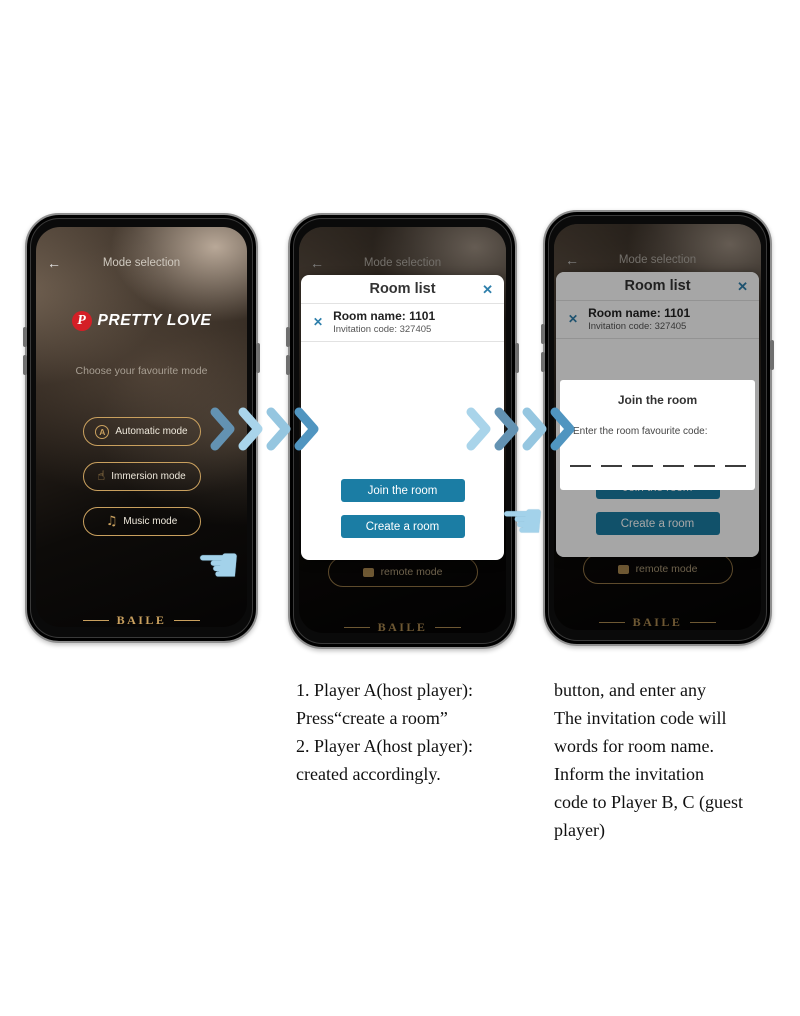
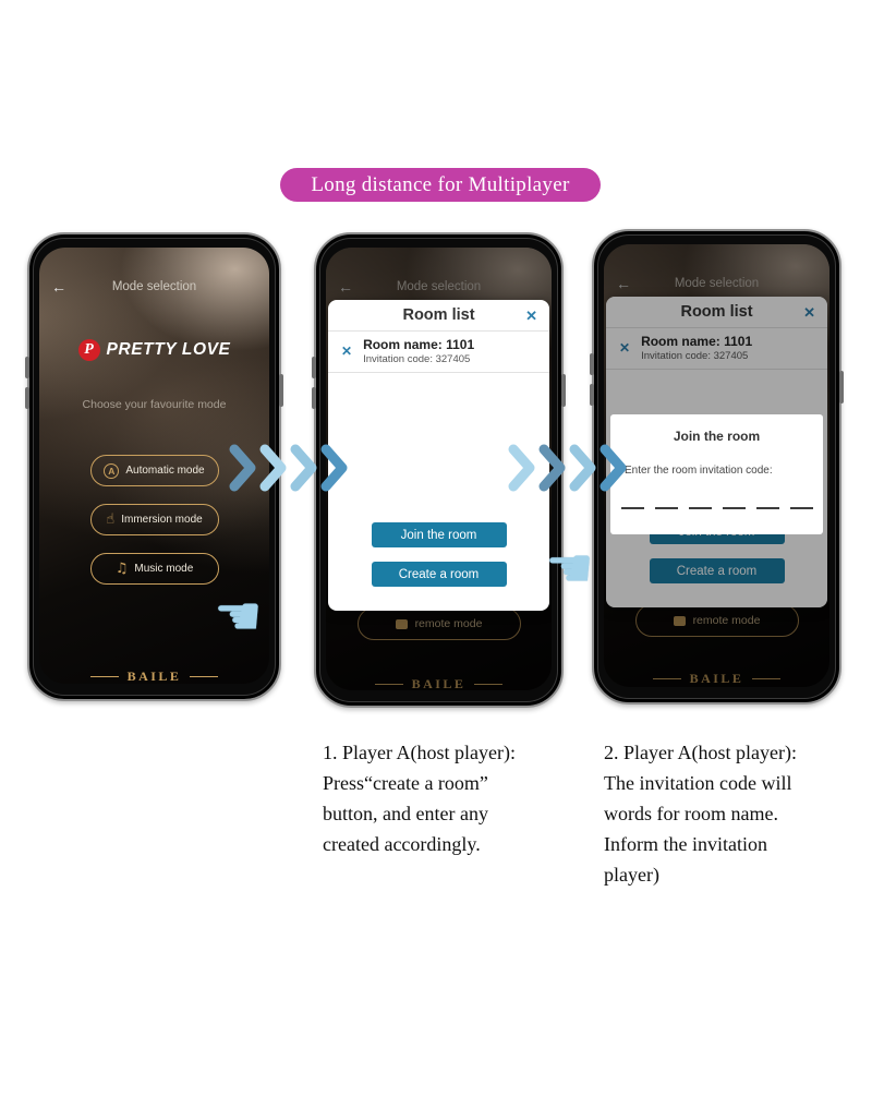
+ Long distance for Multiplayer
  ←
  Mode selection
  P
  PRETTY LOVE
  Choose your favourite mode
  A
  Automatic mode
  ☝
  Immersion mode
  ♫
  Music mode
  BAILE
  ←
  Mode selection
  remote mode
  BAILE
  Room list
  ✕
  ✕
  Room name: 1101
  Invitation code: 327405
  Join the room
  Create a room
  ←
  Mode selection
  remote mode
  BAILE
  Room list
  ✕
  ✕
  Room name: 1101
  Invitation code: 327405
  Create a room
  Join the room
- Enter the room favourite code:
+ Enter the room invitation code:
  ☚
  ☚
  1. Player A(host player):
  Press“create a room”
- 2. Player A(host player):
+ button, and enter any
  created accordingly.
- button, and enter any
+ 2. Player A(host player):
  The invitation code will
  words for room name.
  Inform the invitation
- code to Player B, C (guest
  player)
